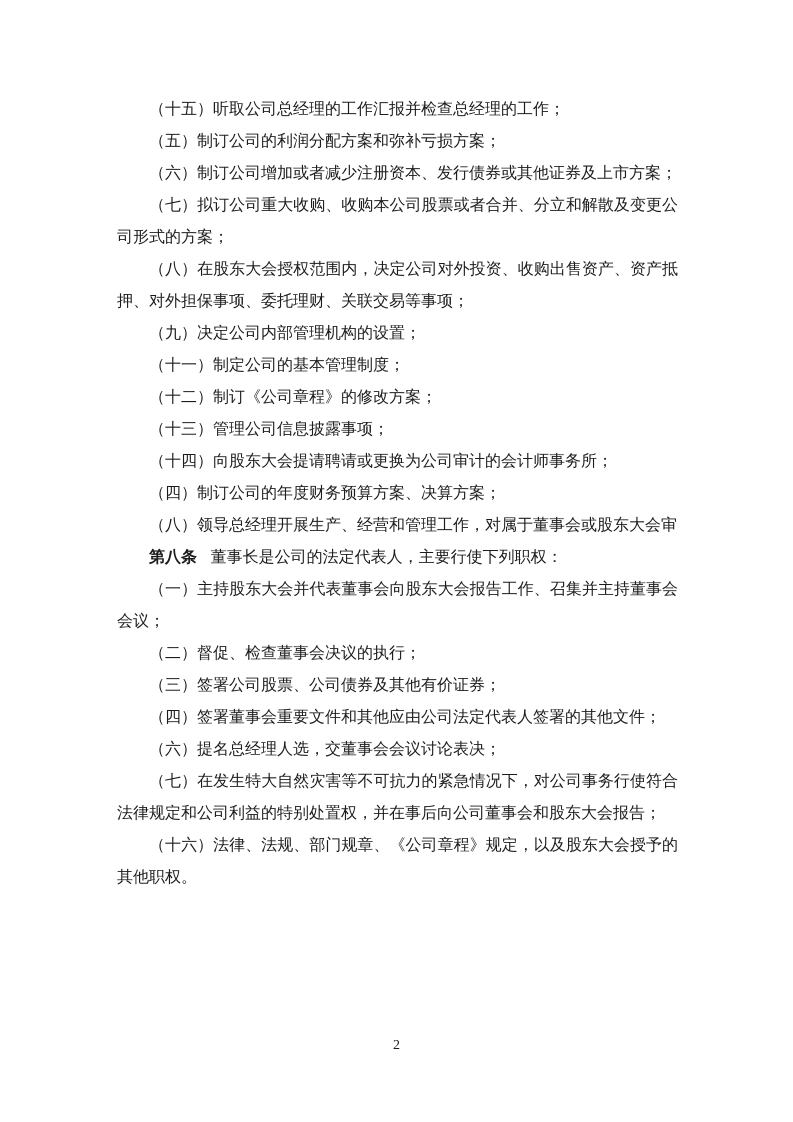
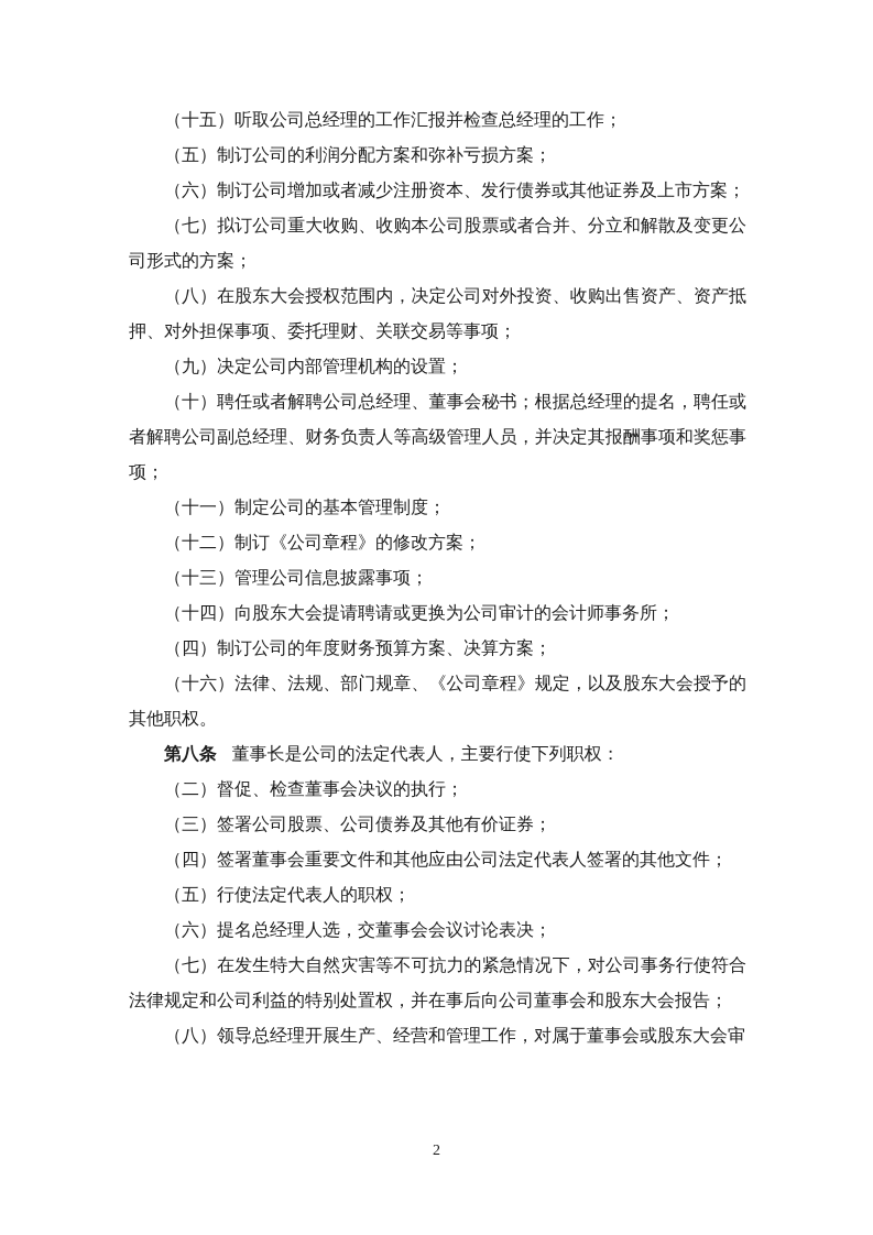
  （十五）听取公司总经理的工作汇报并检查总经理的工作；
  （五）制订公司的利润分配方案和弥补亏损方案；
  （六）制订公司增加或者减少注册资本、发行债券或其他证券及上市方案；
  （七）拟订公司重大收购、收购本公司股票或者合并、分立和解散及变更公司形式的方案；
  （八）在股东大会授权范围内，决定公司对外投资、收购出售资产、资产抵押、对外担保事项、委托理财、关联交易等事项；
  （九）决定公司内部管理机构的设置；
+ （十）聘任或者解聘公司总经理、董事会秘书；根据总经理的提名，聘任或者解聘公司副总经理、财务负责人等高级管理人员，并决定其报酬事项和奖惩事项；
  （十一）制定公司的基本管理制度；
  （十二）制订《公司章程》的修改方案；
  （十三）管理公司信息披露事项；
  （十四）向股东大会提请聘请或更换为公司审计的会计师事务所；
  （四）制订公司的年度财务预算方案、决算方案；
- （八）领导总经理开展生产、经营和管理工作，对属于董事会或股东大会审
+ （十六）法律、法规、部门规章、《公司章程》规定，以及股东大会授予的其他职权。
  第八条 董事长是公司的法定代表人，主要行使下列职权：
- （一）主持股东大会并代表董事会向股东大会报告工作、召集并主持董事会会议；
  （二）督促、检查董事会决议的执行；
  （三）签署公司股票、公司债券及其他有价证券；
  （四）签署董事会重要文件和其他应由公司法定代表人签署的其他文件；
+ （五）行使法定代表人的职权；
  （六）提名总经理人选，交董事会会议讨论表决；
  （七）在发生特大自然灾害等不可抗力的紧急情况下，对公司事务行使符合法律规定和公司利益的特别处置权，并在事后向公司董事会和股东大会报告；
- （十六）法律、法规、部门规章、《公司章程》规定，以及股东大会授予的其他职权。
+ （八）领导总经理开展生产、经营和管理工作，对属于董事会或股东大会审
  2
